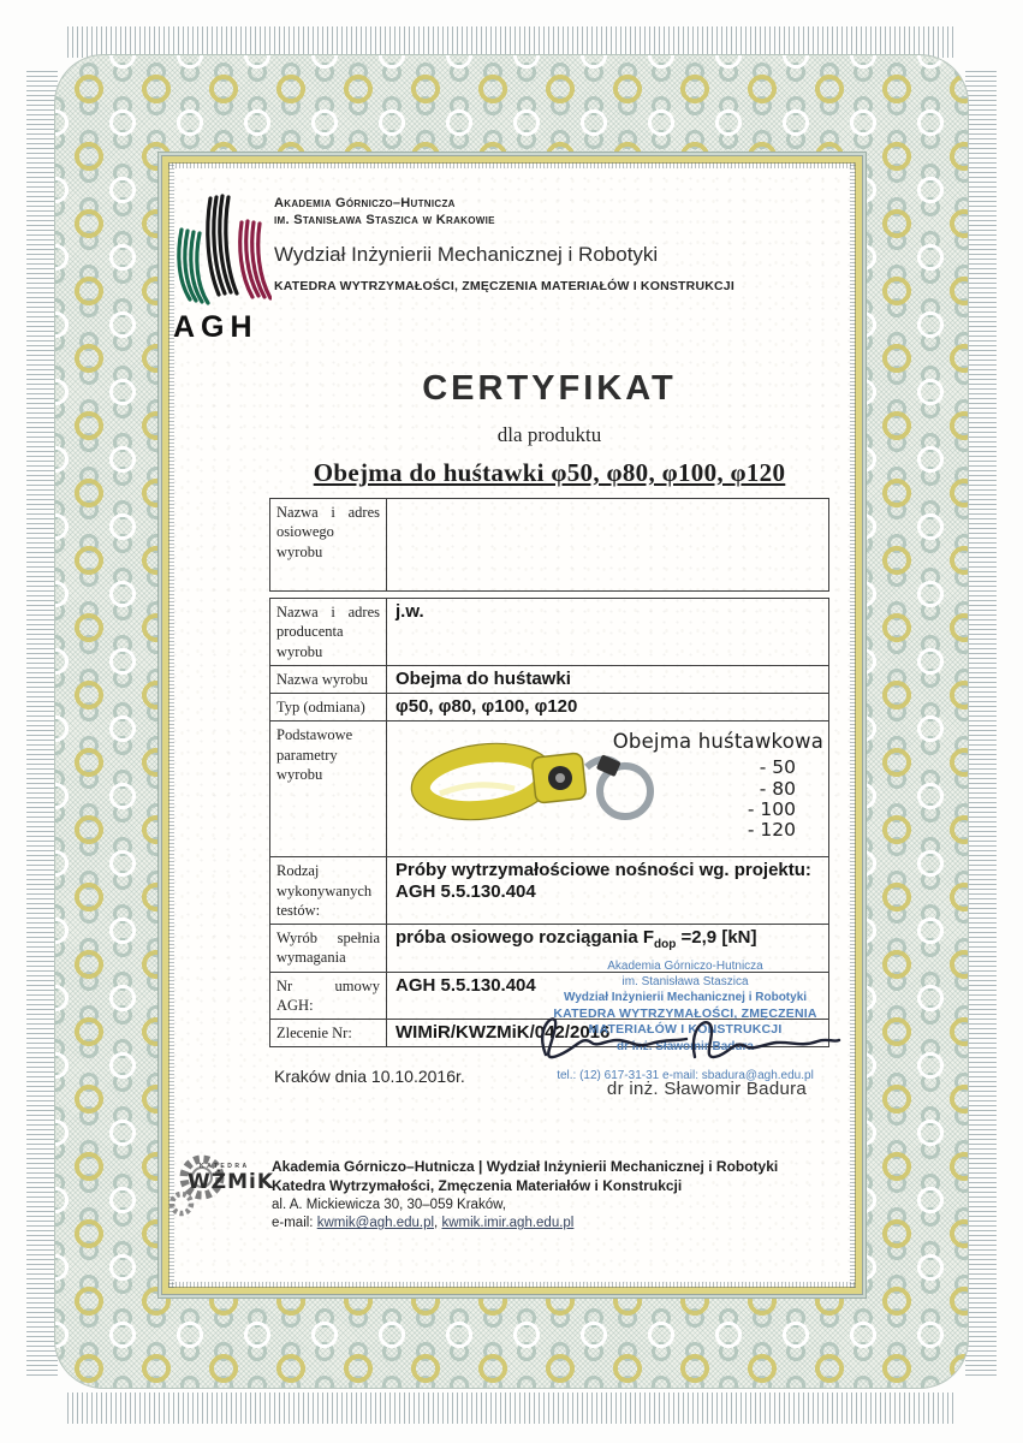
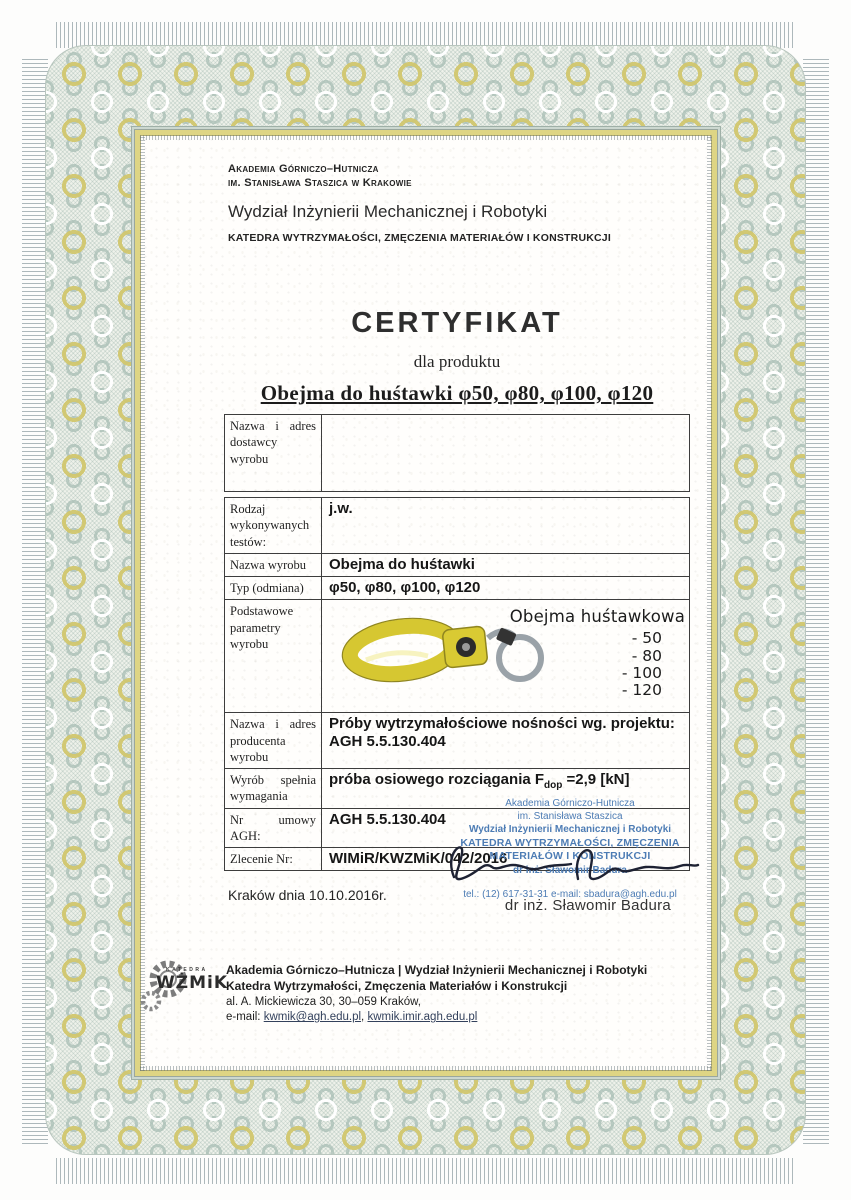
- AGH
  Akademia Górniczo–Hutnicza
  im. Stanisława Staszica w Krakowie
  Wydział Inżynierii Mechanicznej i Robotyki
  KATEDRA WYTRZYMAŁOŚCI, ZMĘCZENIA MATERIAŁÓW I KONSTRUKCJI
  CERTYFIKAT
  dla produktu
  Obejma do huśtawki φ50, φ80, φ100, φ120
- Nazwa i adres osiowego wyrobu
+ Nazwa i adres dostawcy wyrobu
- Nazwa i adres producenta wyrobu	j.w.
+ Rodzaj wykonywanych testów:	j.w.
  Nazwa wyrobu	Obejma do huśtawki
  Typ (odmiana)	φ50, φ80, φ100, φ120
  Podstawowe parametry wyrobu	Obejma huśtawkowa - 50 - 80 - 100 - 120
- Rodzaj wykonywanych testów:	Próby wytrzymałościowe nośności wg. projektu: AGH 5.5.130.404
+ Nazwa i adres producenta wyrobu	Próby wytrzymałościowe nośności wg. projektu: AGH 5.5.130.404
  Wyrób spełnia wymagania	próba osiowego rozciągania Fdop =2,9 [kN]
  Nr umowy AGH:	AGH 5.5.130.404
  Zlecenie Nr:	WIMiR/KWZMiK/042/2016
  Akademia Górniczo-Hutnicza
  im. Stanisława Staszica
  Wydział Inżynierii Mechanicznej i Robotyki
  KATEDRA WYTRZYMAŁOŚCI, ZMĘCZENIA
  MATERIAŁÓW I KOSTRUKCJI
  dr inż. Sławomir Bau
  tel.: (12) 617-31-31 e-mail: sbadura@agh.edu.pl
  dr inż. Sławomir Badura
  Kraków dnia 10.10.2016r.
  WŻMiK
  Akademia Górniczo–Hutnicza | Wydział Inżynierii Mechanicznej i Robotyki
  Katedra Wytrzymałości, Zmęczenia Materiałów i Konstrukcji
  al. A. Mickiewicza 30, 30–059 Kraków,
  e-mail: kwmik@agh.edu.pl, kwmik.imir.agh.edu.pl
